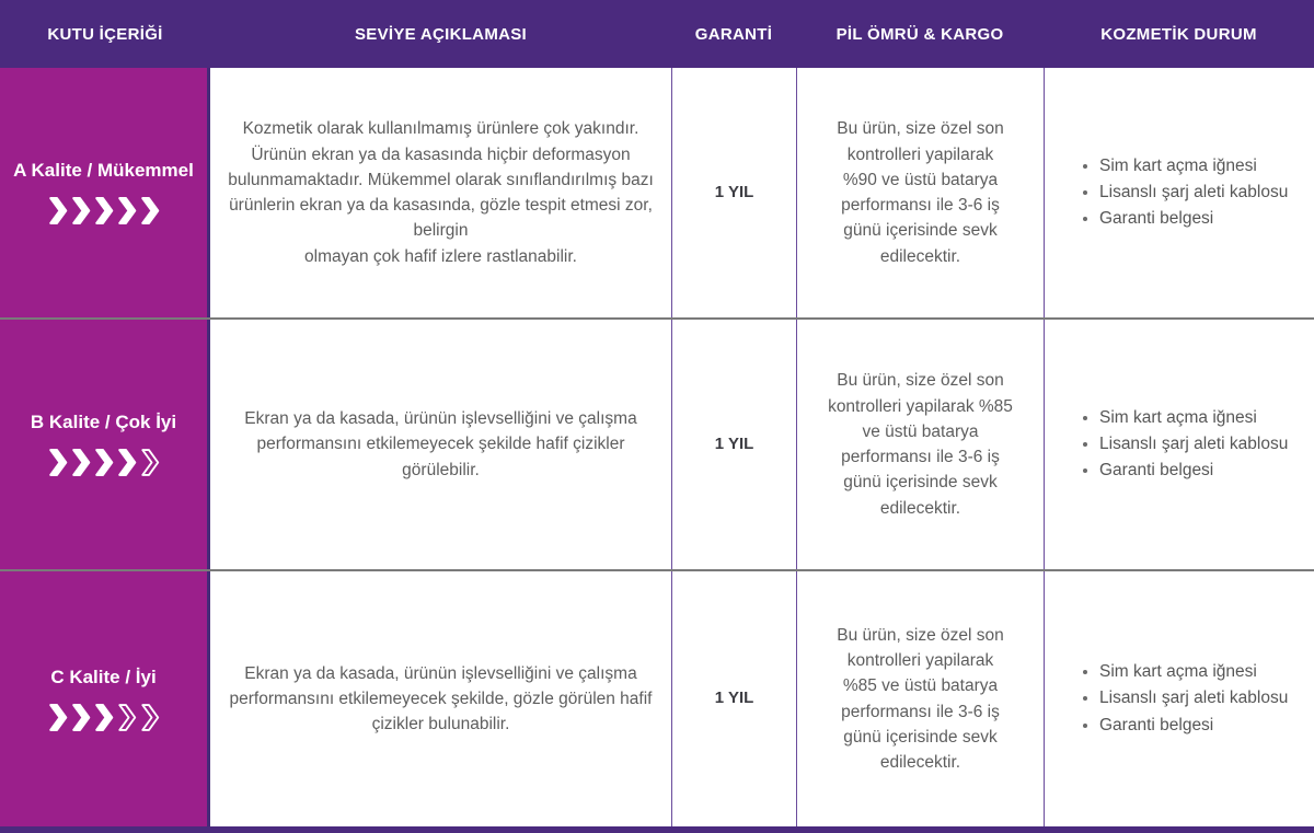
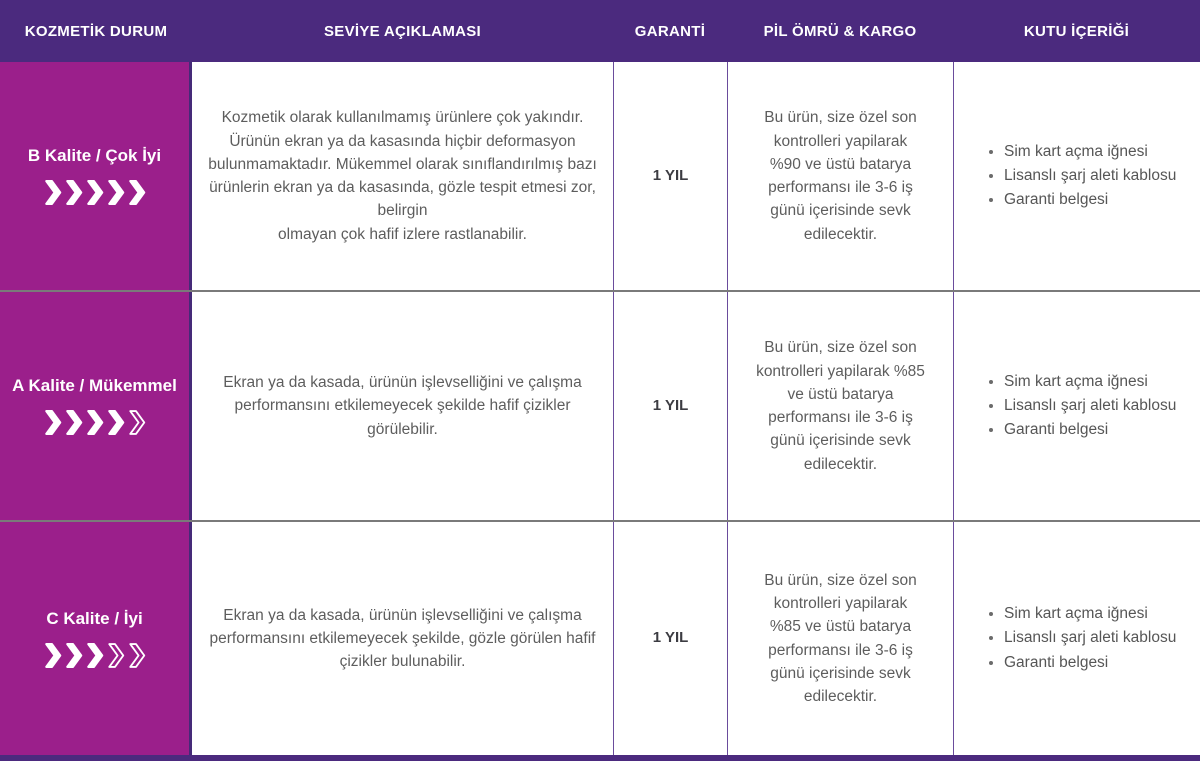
- KUTU İÇERİĞİ
+ KOZMETİK DURUM
  SEVİYE AÇIKLAMASI
  GARANTİ
  PİL ÖMRÜ & KARGO
- KOZMETİK DURUM
+ KUTU İÇERİĞİ
- A Kalite / Mükemmel
+ B Kalite / Çok İyi
  Kozmetik olarak kullanılmamış ürünlere çok yakındır. Ürünün ekran ya da kasasında hiçbir deformasyon bulunmamaktadır. Mükemmel olarak sınıflandırılmış bazı ürünlerin ekran ya da kasasında, gözle tespit etmesi zor, belirgin
  olmayan çok hafif izlere rastlanabilir.
  1 YIL
  Bu ürün, size özel son
  kontrolleri yapilarak
  %90 ve üstü batarya
  performansı ile 3-6 iş
  günü içerisinde sevk
  edilecektir.
  Sim kart açma iğnesi
  Lisanslı şarj aleti kablosu
  Garanti belgesi
- B Kalite / Çok İyi
+ A Kalite / Mükemmel
  Ekran ya da kasada, ürünün işlevselliğini ve çalışma performansını etkilemeyecek şekilde hafif çizikler görülebilir.
  1 YIL
  Bu ürün, size özel son
  kontrolleri yapilarak %85
  ve üstü batarya
  performansı ile 3-6 iş
  günü içerisinde sevk
  edilecektir.
  Sim kart açma iğnesi
  Lisanslı şarj aleti kablosu
  Garanti belgesi
  C Kalite / İyi
  Ekran ya da kasada, ürünün işlevselliğini ve çalışma performansını etkilemeyecek şekilde, gözle görülen hafif çizikler bulunabilir.
  1 YIL
  Bu ürün, size özel son
  kontrolleri yapilarak
  %85 ve üstü batarya
  performansı ile 3-6 iş
  günü içerisinde sevk
  edilecektir.
  Sim kart açma iğnesi
  Lisanslı şarj aleti kablosu
  Garanti belgesi
